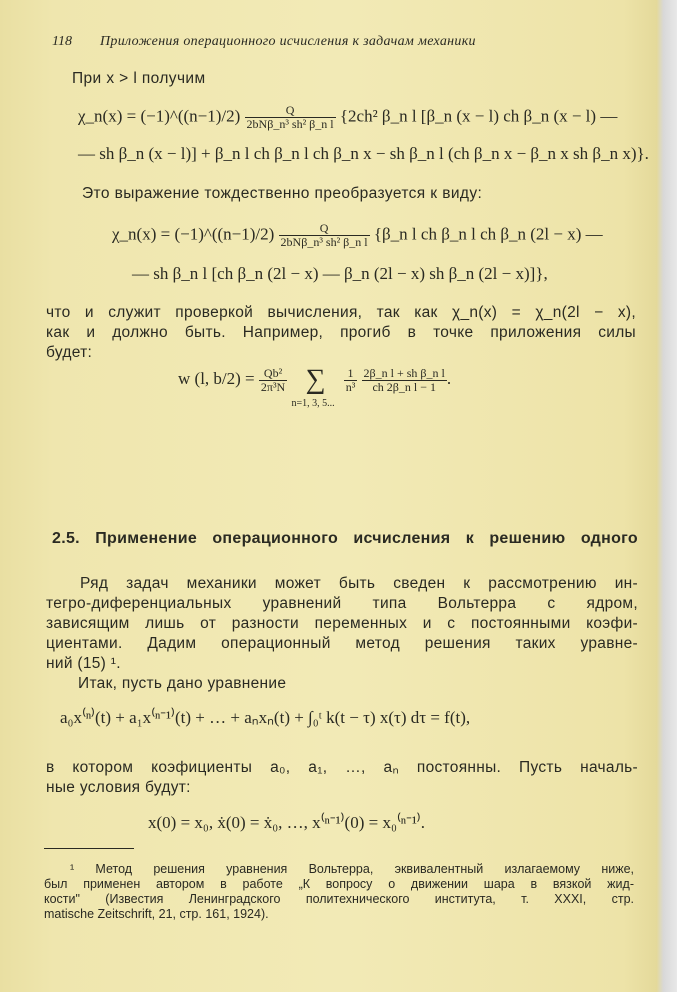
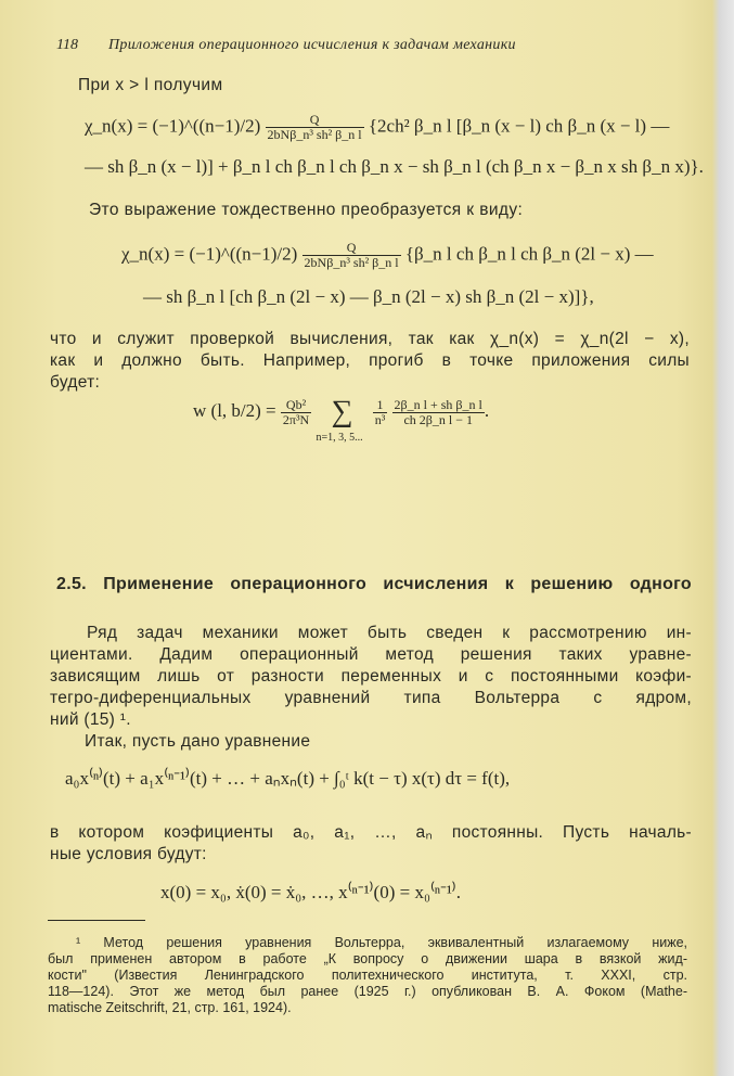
  118
  Приложения операционного исчисления к задачам механики
  При x > l получим
  χ_n(x) = (−1)^((n−1)/2)
  Q
  2bNβ_n³ sh² β_n l
  {2ch² β_n l [β_n (x − l) ch β_n (x − l) —
  — sh β_n (x − l)] + β_n l ch β_n l ch β_n x − sh β_n l (ch β_n x − β_n x sh β_n x)}.
  Это выражение тождественно преобразуется к виду:
  χ_n(x) = (−1)^((n−1)/2)
  Q
  2bNβ_n³ sh² β_n l
  {β_n l ch β_n l ch β_n (2l − x) —
  — sh β_n l [ch β_n (2l − x) — β_n (2l − x) sh β_n (2l − x)]},
  что и служит проверкой вычисления, так как χ_n(x) = χ_n(2l − x),
  как и должно быть. Например, прогиб в точке приложения силы
  будет:
  w (l, b/2) =
  Qb²
  2π³N
  ∑
  n=1, 3, 5...
  1
  n³
  2β_n l + sh β_n l
  ch 2β_n l − 1
  .
  2.5. Применение операционного исчисления к решению одного
  Ряд задач механики может быть сведен к рассмотрению ин-
- тегро-диференциальных уравнений типа Вольтерра с ядром,
+ циентами. Дадим операционный метод решения таких уравне-
  зависящим лишь от разности переменных и с постоянными коэфи-
- циентами. Дадим операционный метод решения таких уравне-
+ тегро-диференциальных уравнений типа Вольтерра с ядром,
  ний (15) ¹.
  Итак, пусть дано уравнение
  a₀x⁽ⁿ⁾(t) + a₁x⁽ⁿ⁻¹⁾(t) + … + aₙxₙ(t) + ∫₀ᵗ k(t − τ) x(τ) dτ = f(t),
  в котором коэфициенты a₀, a₁, …, aₙ постоянны. Пусть началь-
  ные условия будут:
  x(0) = x₀, ẋ(0) = ẋ₀, …, x⁽ⁿ⁻¹⁾(0) = x₀⁽ⁿ⁻¹⁾.
  ¹ Метод решения уравнения Вольтерра, эквивалентный излагаемому ниже,
  был применен автором в работе „К вопросу о движении шара в вязкой жид-
  кости" (Известия Ленинградского политехнического института, т. XXXI, стр.
+ 118—124). Этот же метод был ранее (1925 г.) опубликован В. А. Фоком (Mathe-
  matische Zeitschrift, 21, стр. 161, 1924).
